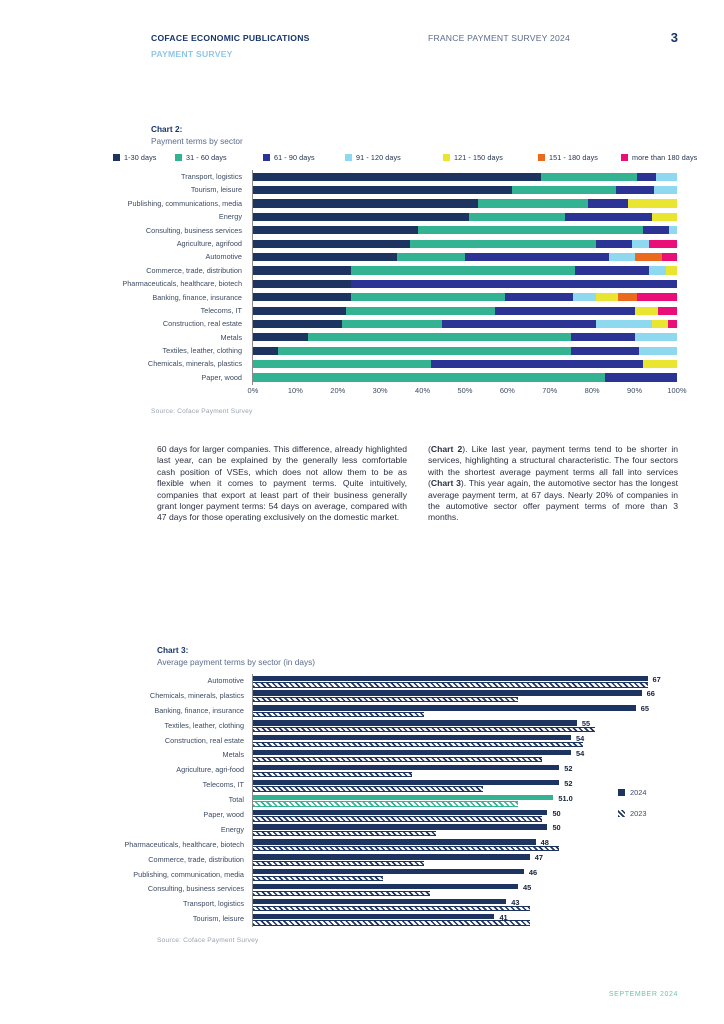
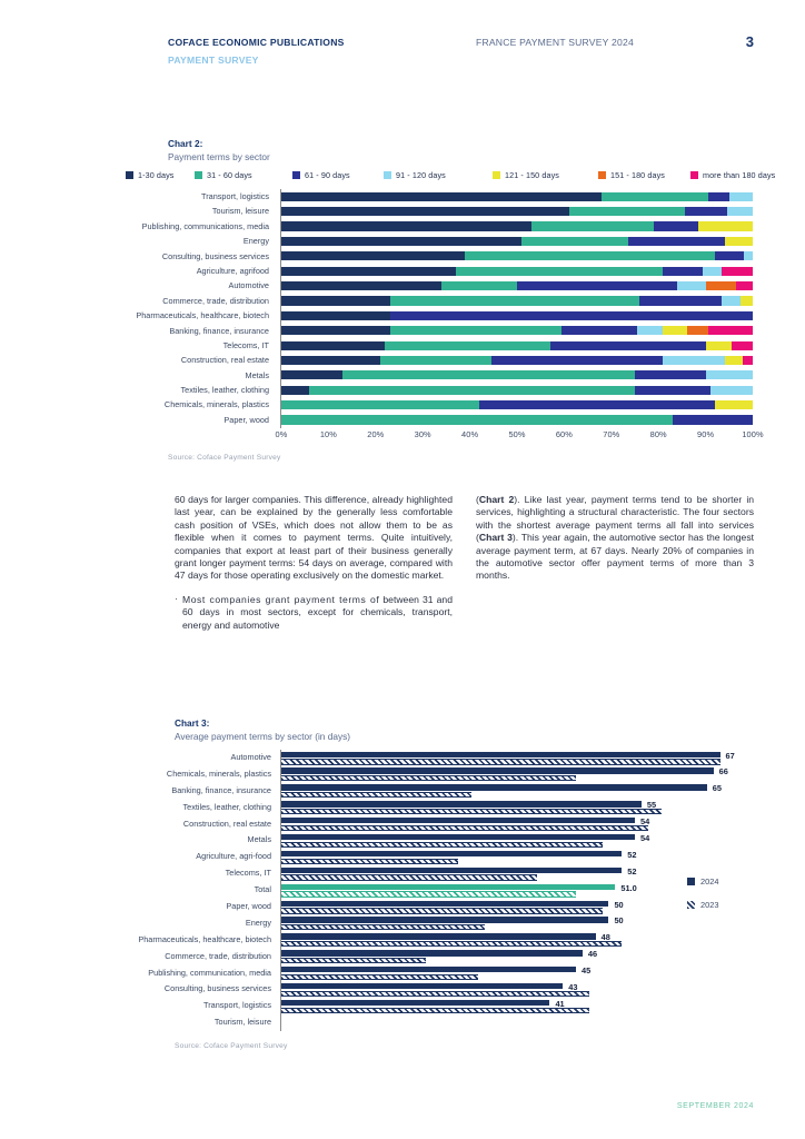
  COFACE ECONOMIC PUBLICATIONS
  PAYMENT SURVEY
  FRANCE PAYMENT SURVEY 2024
  3
  Chart 2:
  Payment terms by sector
  1-30 days
  31 - 60 days
  61 - 90 days
  91 - 120 days
  121 - 150 days
  151 - 180 days
  more than 180 days
  Transport, logistics
  Tourism, leisure
  Publishing, communications, media
  Energy
  Consulting, business services
  Agriculture, agrifood
  Automotive
  Commerce, trade, distribution
  Pharmaceuticals, healthcare, biotech
  Banking, finance, insurance
  Telecoms, IT
  Construction, real estate
  Metals
  Textiles, leather, clothing
  Chemicals, minerals, plastics
  Paper, wood
  0%
  10%
  20%
  30%
  40%
  50%
  60%
  70%
  80%
  90%
  100%
  60 days for larger companies. This difference, already highlighted last year, can be explained by the generally less comfortable cash position of VSEs, which does not allow them to be as flexible when it comes to payment terms. Quite intuitively, companies that export at least part of their business generally grant longer payment terms: 54 days on average, compared with 47 days for those operating exclusively on the domestic market.
+ Most companies grant payment terms of between 31 and 60 days in most sectors, except for chemicals, transport, energy and automotive
  (Chart 2). Like last year, payment terms tend to be shorter in services, highlighting a structural characteristic. The four sectors with the shortest average payment terms all fall into services (Chart 3). This year again, the automotive sector has the longest average payment term, at 67 days. Nearly 20% of companies in the automotive sector offer payment terms of more than 3 months.
  Chart 3:
  Average payment terms by sector (in days)
  Automotive
  Chemicals, minerals, plastics
  Banking, finance, insurance
  Textiles, leather, clothing
  Construction, real estate
  Metals
  Agriculture, agri-food
  Telecoms, IT
  Total
  Paper, wood
  Energy
  Pharmaceuticals, healthcare, biotech
  Commerce, trade, distribution
  Publishing, communication, media
  Consulting, business services
  Transport, logistics
  Tourism, leisure
  67
  66
  65
  55
  54
  54
  52
  52
  51.0
  50
  50
  48
- 47
  46
  45
  43
  41
  2024
  2023
